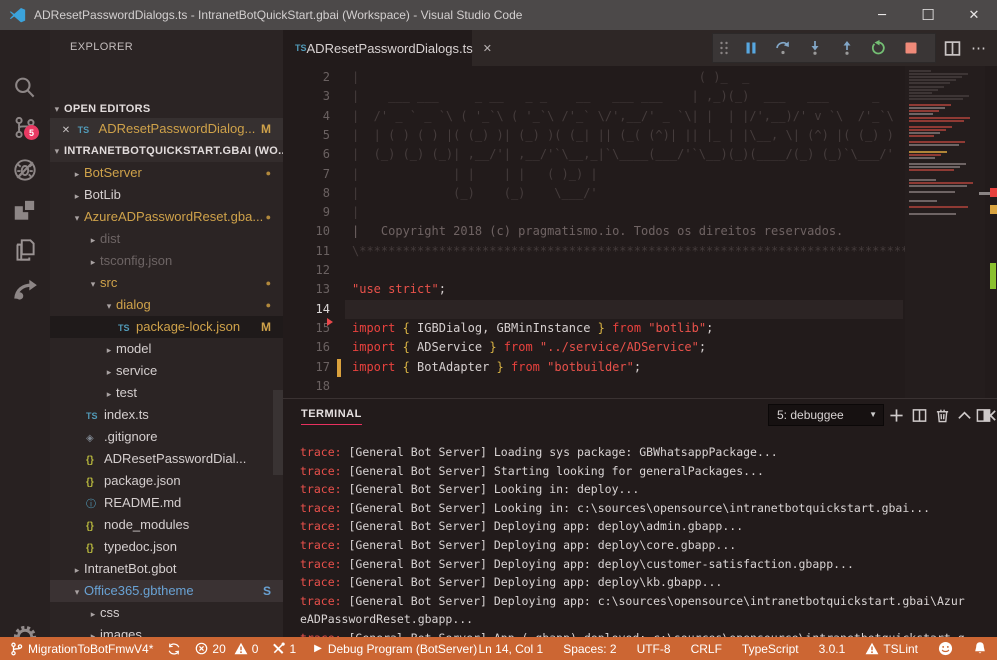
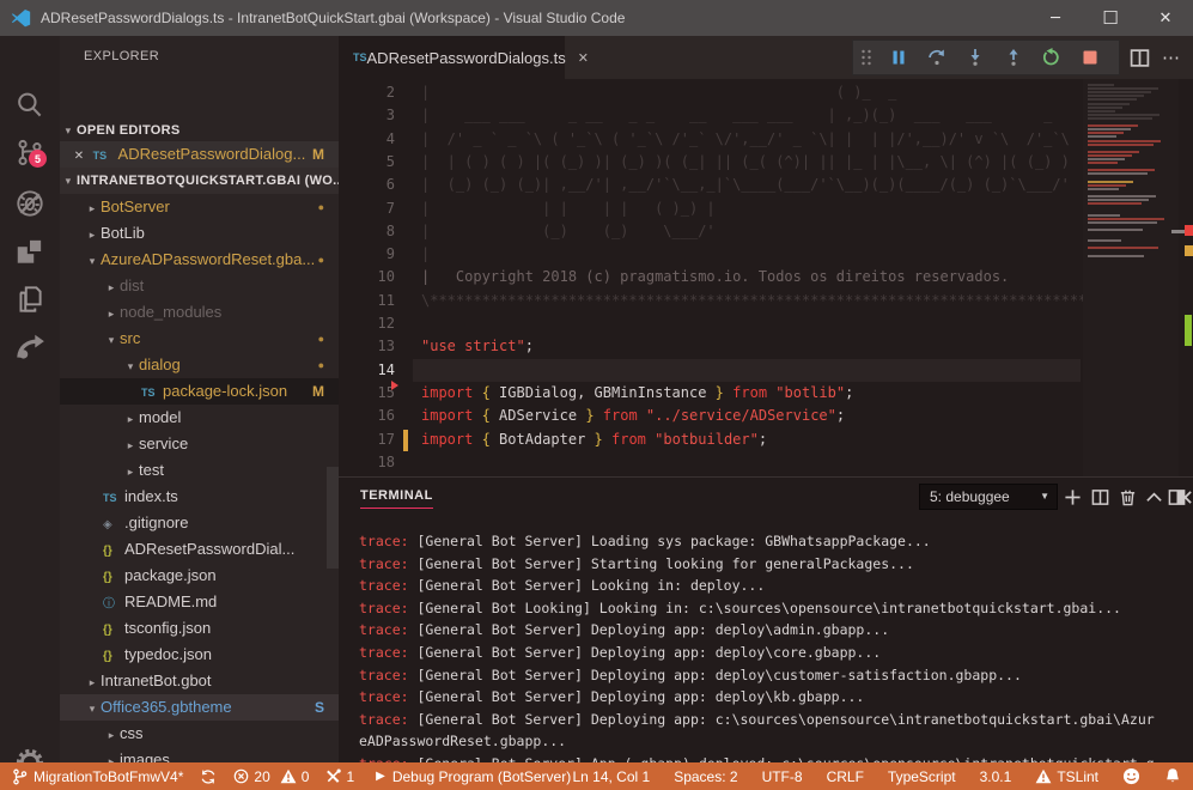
  ADResetPasswordDialogs.ts - IntranetBotQuickStart.gbai (Workspace) - Visual Studio Code
  ─
  ☐
  ✕
  5
  EXPLORER
  ▾ OPEN EDITORS
  ✕ TS ADResetPasswordDialog...
  M
  ▾ INTRANETBOTQUICKSTART.GBAI (WO.
  ▸ BotServer
  ●
  ▸ BotLib
  ▾ AzureADPasswordReset.gba...
  ●
  ▸ dist
- ▸ tsconfig.json
+ ▸ node_modules
  ▾ src
  ●
  ▾ dialog
  ●
  TS package-lock.json
  M
  ▸ model
  ▸ service
  ▸ test
  TS index.ts
  ◈ .gitignore
  {} ADResetPasswordDial...
  {} package.json
  ⓘ README.md
- {} node_modules
+ {} tsconfig.json
  {} typedoc.json
  ▸ IntranetBot.gbot
  ▾ Office365.gbtheme
  S
  ▸ css
  ▸ images
  TS
  ADResetPasswordDialogs.ts
  ✕
  ⋯
  2
  | ( )_ _
  3
  | ___ ___ _ __ _ _ __ ___ ___ | ,_)(_) ___ ___ _
  4
  | /' _ ` _ `\ ( '_`\ ( '_`\ /'_` \/',__/' _ `\| | | |/',__)/' v `\ /'_`\
  5
  | | ( ) ( ) |( (_) )| (_) )( (_| || (_( (^)| || |_ | |\__, \| (^) |( (_) )
  6
  | (_) (_) (_)| ,__/'| ,__/'`\__,_|`\____(___/'`\__)(_)(____/(_) (_)`\___/'
  7
  | | | | | ( )_) |
  8
  | (_) (_) \___/'
  9
  10
  | Copyright 2018 (c) pragmatismo.io. Todos os direitos reservados.
  11
  \***************************************************************************
  12
  13
  "use strict";
  14
  15
  import { IGBDialog, GBMinInstance } from "botlib";
  16
  import { ADService } from "../service/ADService";
  17
  import { BotAdapter } from "botbuilder";
  18
  TERMINAL
  5: debuggee
  ▼
  trace: [General Bot Server] Loading sys package: GBWhatsappPackage...
  trace: [General Bot Server] Starting looking for generalPackages...
  trace: [General Bot Server] Looking in: deploy...
- trace: [General Bot Server] Looking in: c:\sources\opensource\intranetbotquickstart.gbai...
+ trace: [General Bot Looking] Looking in: c:\sources\opensource\intranetbotquickstart.gbai...
  trace: [General Bot Server] Deploying app: deploy\admin.gbapp...
  trace: [General Bot Server] Deploying app: deploy\core.gbapp...
  trace: [General Bot Server] Deploying app: deploy\customer-satisfaction.gbapp...
  trace: [General Bot Server] Deploying app: deploy\kb.gbapp...
  trace: [General Bot Server] Deploying app: c:\sources\opensource\intranetbotquickstart.gbai\Azur
  eADPasswordReset.gbapp...
  MigrationToBotFmwV4*
  20
  0
  1
  ▶
  Debug Program (BotServer)
  Ln 14, Col 1
  Spaces: 2
  UTF-8
  CRLF
  TypeScript
  3.0.1
  TSLint
